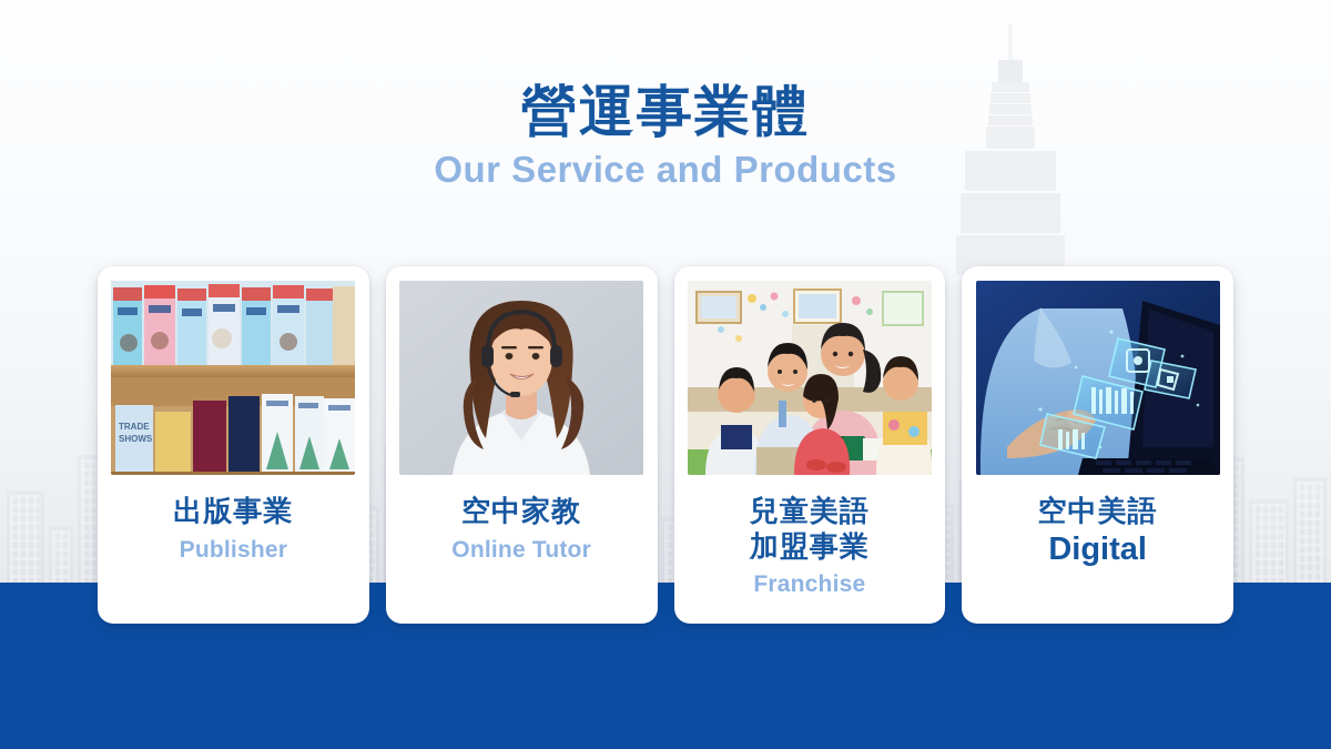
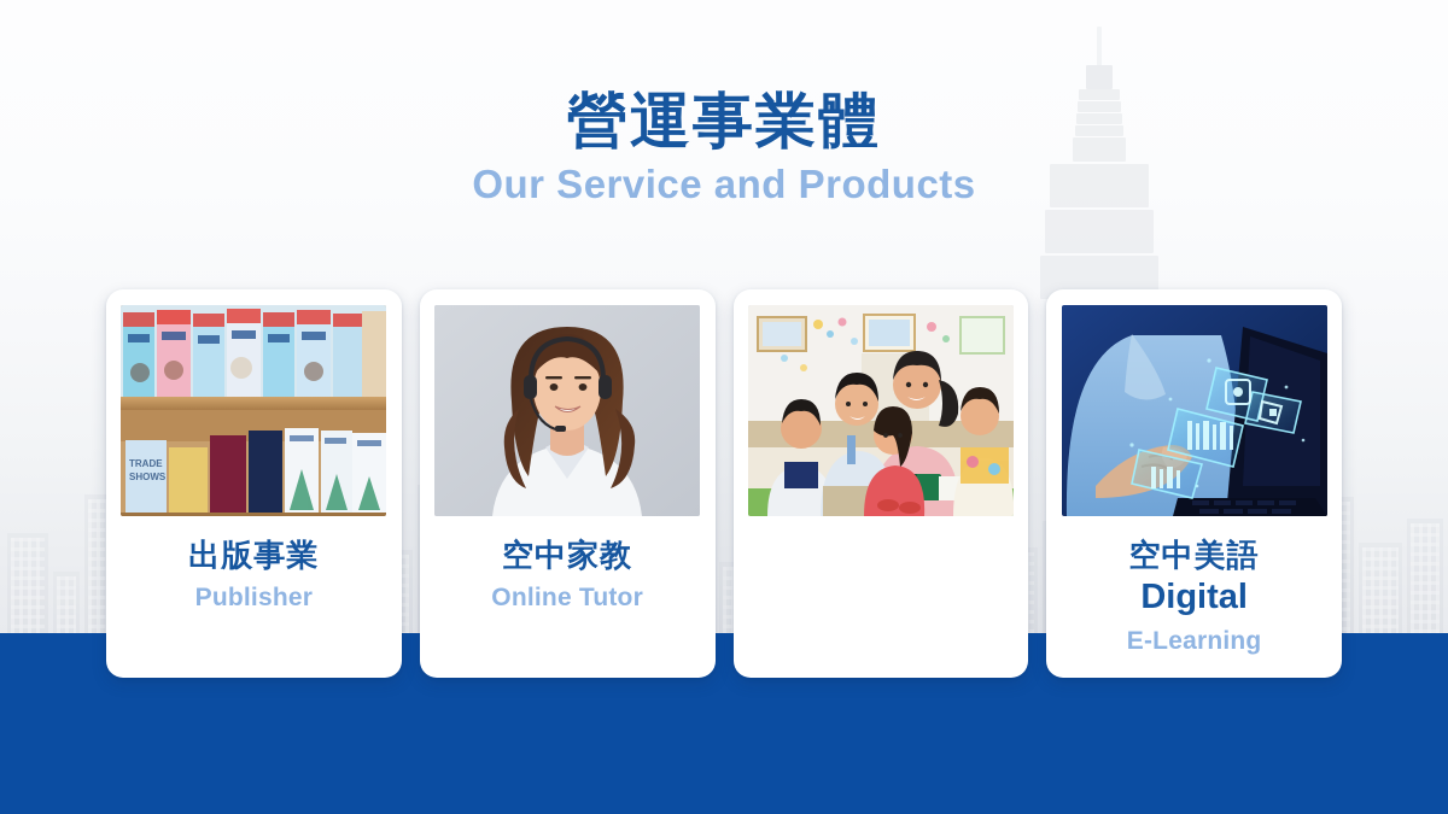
  營運事業體
  Our Service and Products
  TRADE
  SHOWS
  出版事業
  Publisher
  空中家教
  Online Tutor
- 兒童美語
- 加盟事業
- Franchise
  空中美語
  Digital
+ E-Learning
